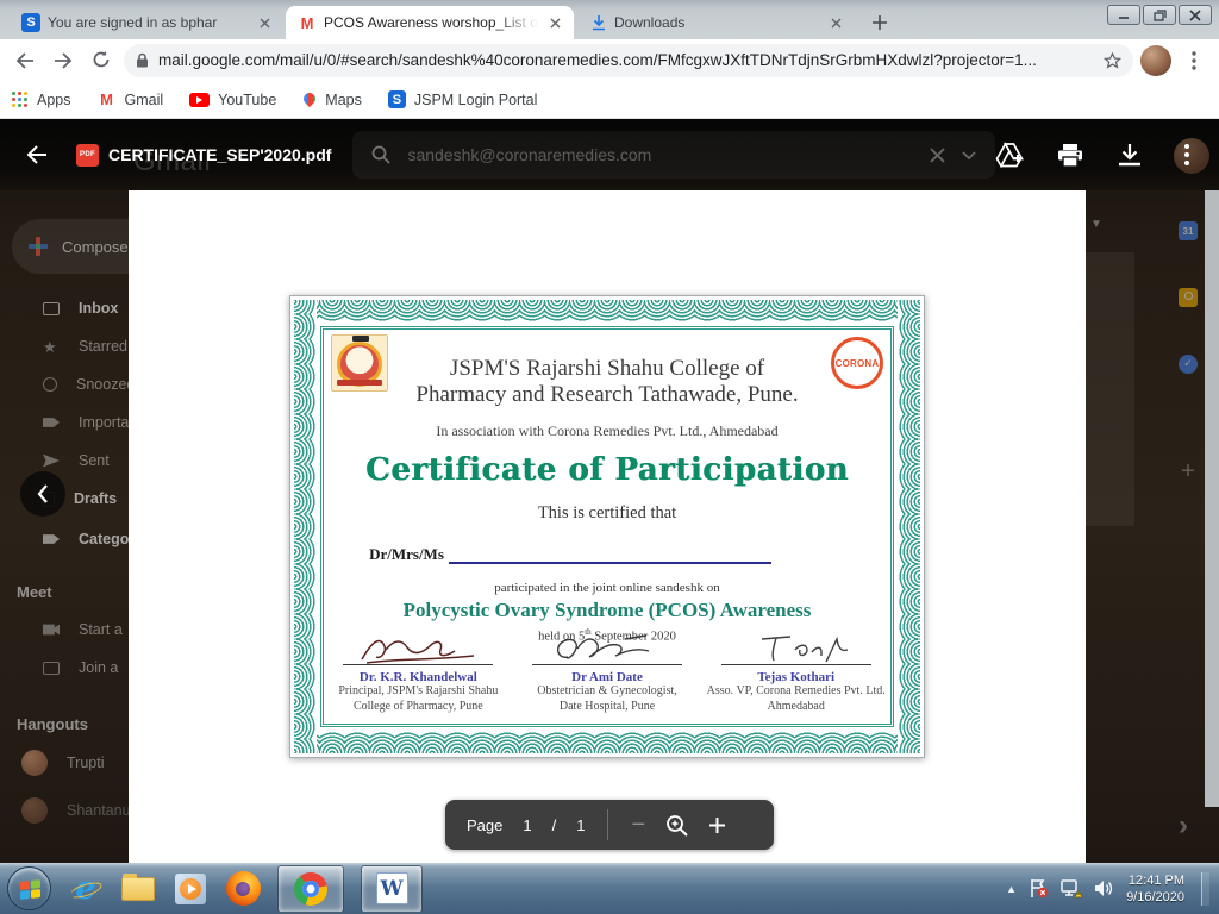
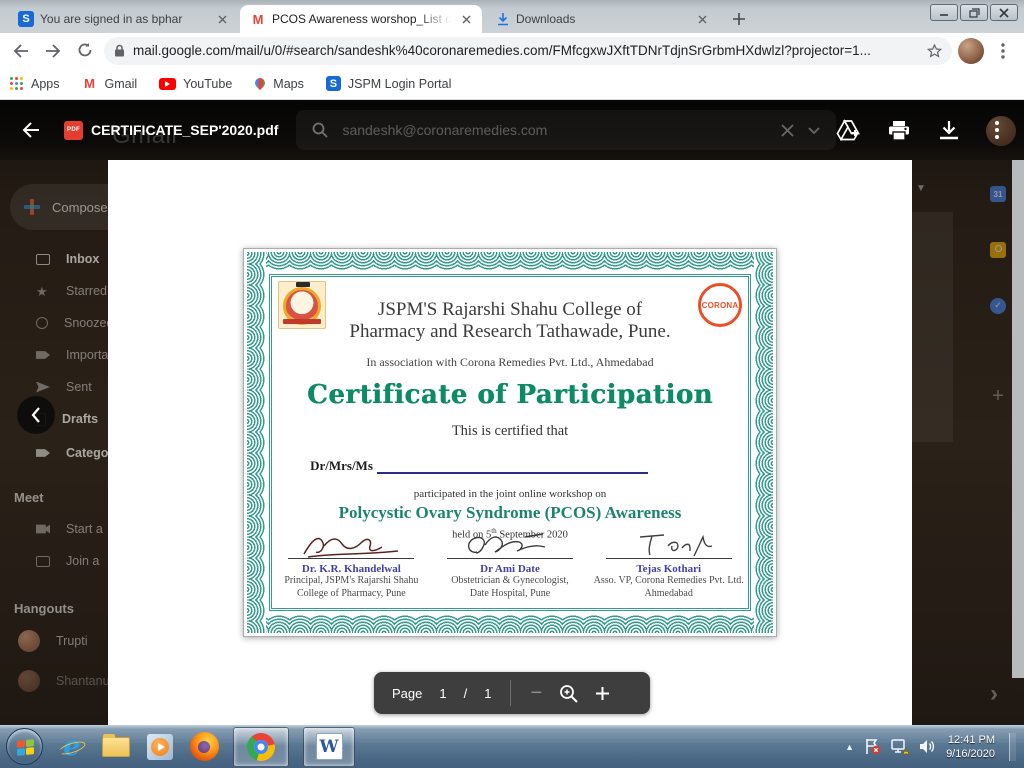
  S
  You are signed in as bphar
  M
  PCOS Awareness worshop_List o
  Downloads
  mail.google.com/mail/u/0/#search/sandeshk%40coronaremedies.com/FMfcgxwJXftTDNrTdjnSrGrbmHXdwlzl?projector=1...
  Apps
  M
  Gmail
  YouTube
  Maps
  S
  JSPM Login Portal
  Compose
  Inbox
  ★
  Starred
  Snooze
  Importa
  Sent
  Drafts
  Meet
  Start a
  Join a
  Hangouts
  Trupti
  Shantanu
  31
  ✓
  +
  ▼
  CORONA
  JSPM'S Rajarshi Shahu College of
  Pharmacy and Research Tathawade, Pune.
  In association with Corona Remedies Pvt. Ltd., Ahmedabad
  Certificate of Participation
  This is certified that
  Dr/Mrs/Ms
- participated in the joint online sandeshk on
+ participated in the joint online workshop on
  Polycystic Ovary Syndrome (PCOS) Awareness
  held on 5th Septemr 2020
  Dr. K.R. Khandelwal
  Principal, JSPM's Rajarshi Shahu
  College of Pharmacy, Pune
  Dr Ami Date
  Obstetrician & Gynecologist,
  Date Hospital, Pune
  Tejas Kothari
  Asso. VP, Corona Remedies Pvt. Ltd.
  Ahmedabad
  Gmail
  CERTIFICATE_SEP'2020.pdf
  sandeshk@coronaremedies.com
  Page
  1
  /
  1
  −
  ›
  e
  W
  ▲
  12:41 PM
  9/16/2020
